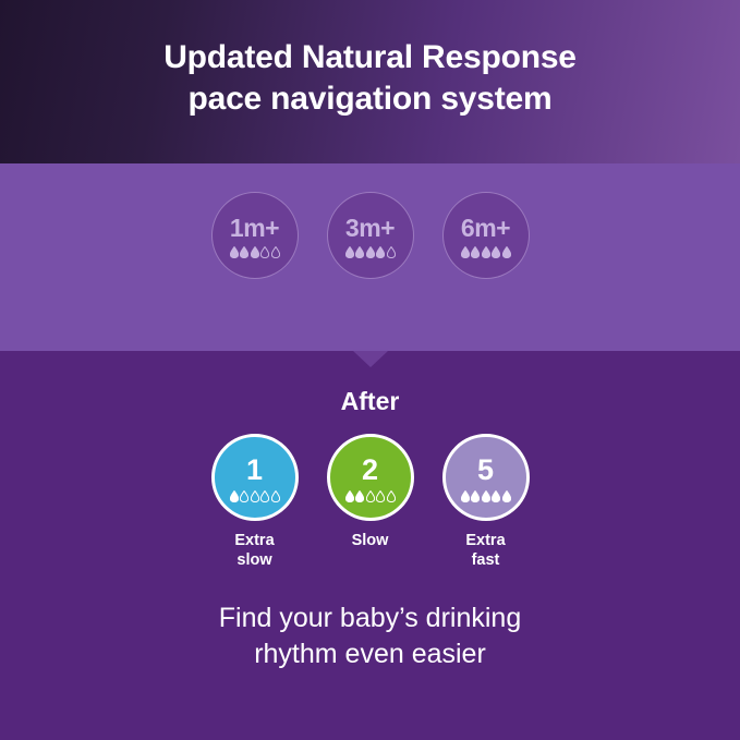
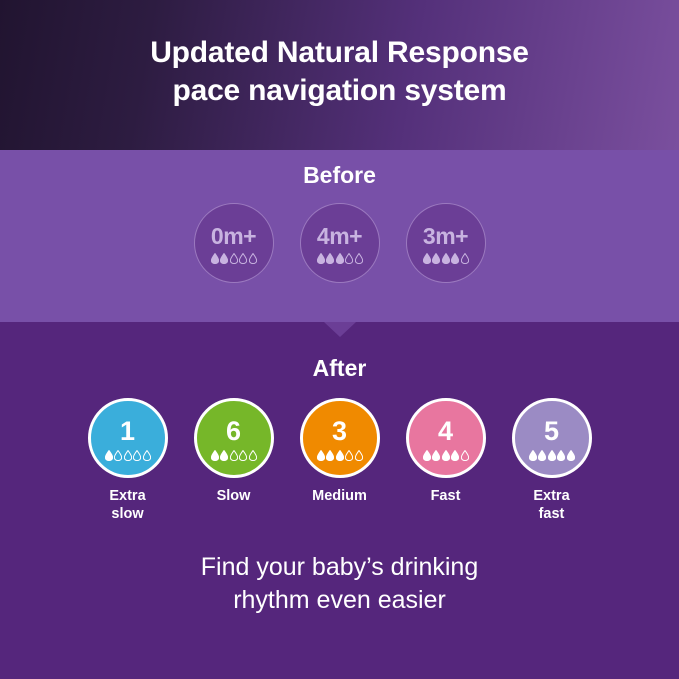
  Updated Natural Response
  pace navigation system
+ Before
+ 0m+
- 1m+
+ 4m+
  3m+
- 6m+
  After
  1
  Extra
  slow
- 2
+ 6
  Slow
+ 3
+ Medium
+ 4
+ Fast
  5
  Extra
  fast
  Find your baby’s drinking
  rhythm even easier
